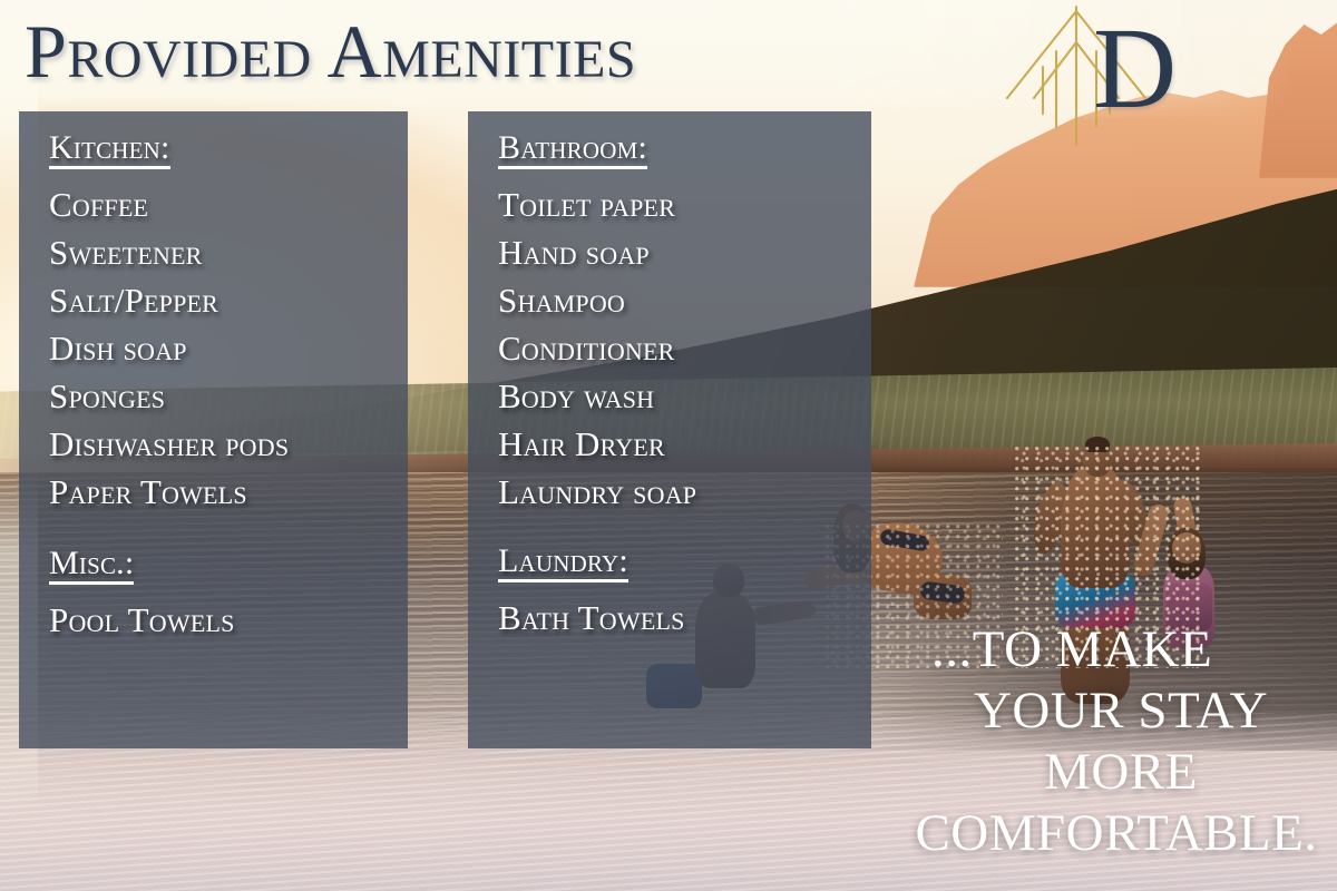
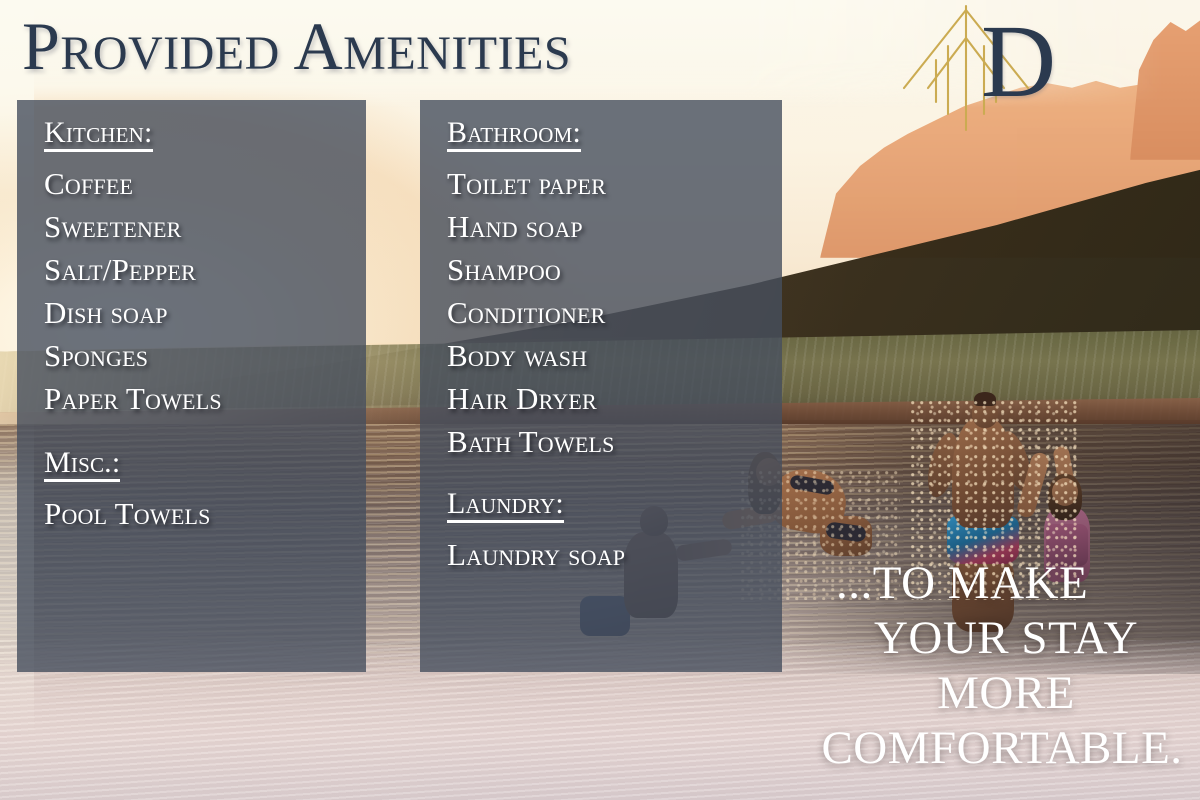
  Provided Amenities
  D
  Kitchen:
  Coffee
  Sweetener
  Salt/Pepper
  Dish soap
  Sponges
- Dishwasher pods
  Paper Towels
  Misc.:
  Pool Towels
  Bathroom:
  Toilet paper
  Hand soap
  Shampoo
  Conditioner
  Body wash
  Hair Dryer
- Laundry soap
+ Bath Towels
  Laundry:
- Bath Towels
+ Laundry soap
  ...TO MAKE
  YOUR STAY
  MORE
  COMFORTABLE.
